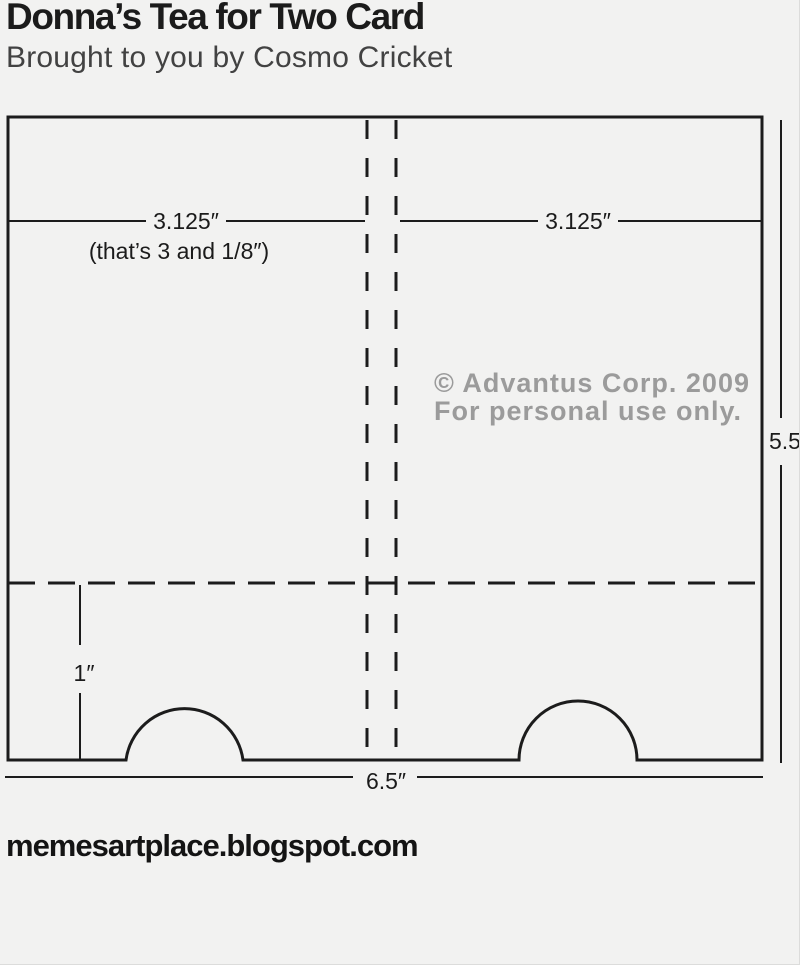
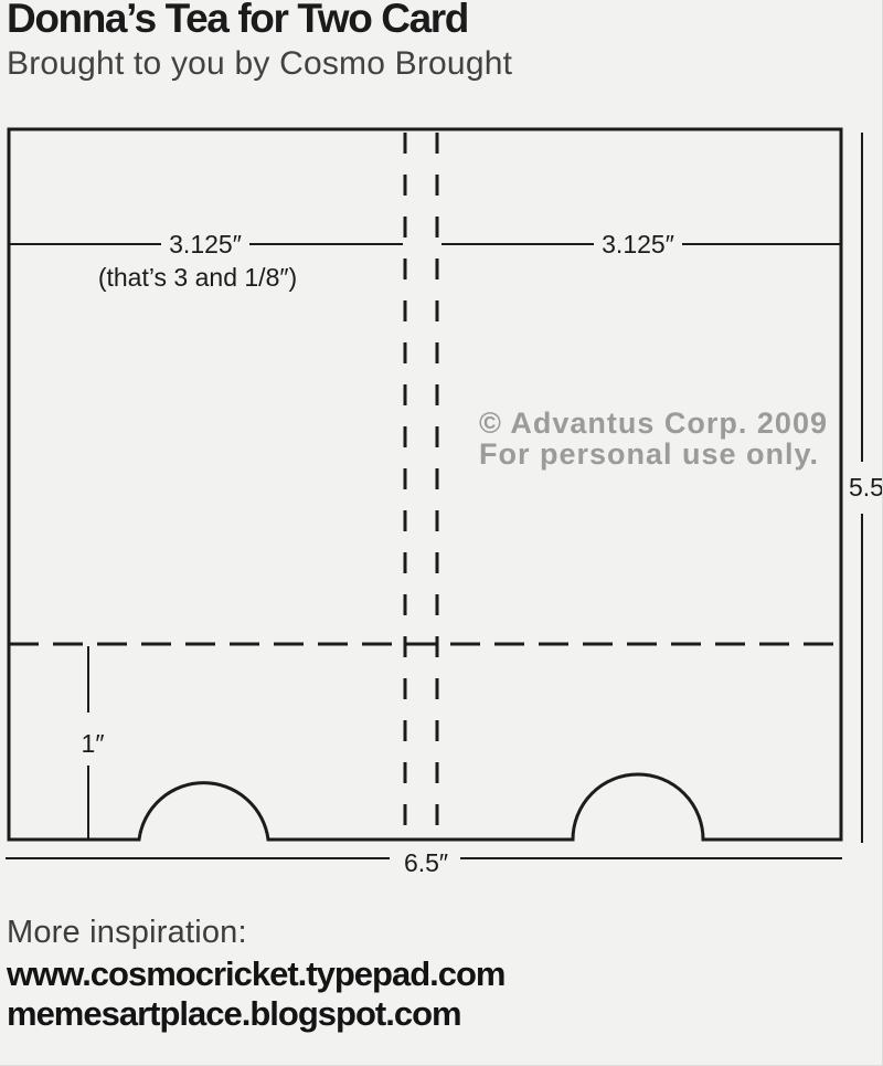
  Donna’s Tea for Two Card
- Brought to you by Cosmo Cricket
+ Brought to you by Cosmo Brought
  3.125″
  (that’s 3 and 1/8″)
  3.125″
  5.5
  1″
  6.5″
  © Advantus Corp. 2009
  For personal use only.
+ More inspiration:
+ www.cosmocricket.typepad.com
  memesartplace.blogspot.com
